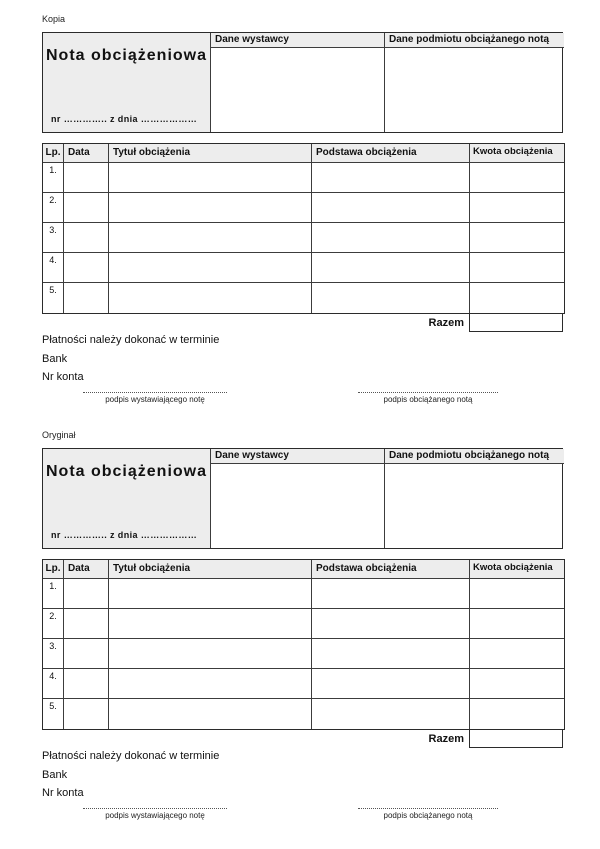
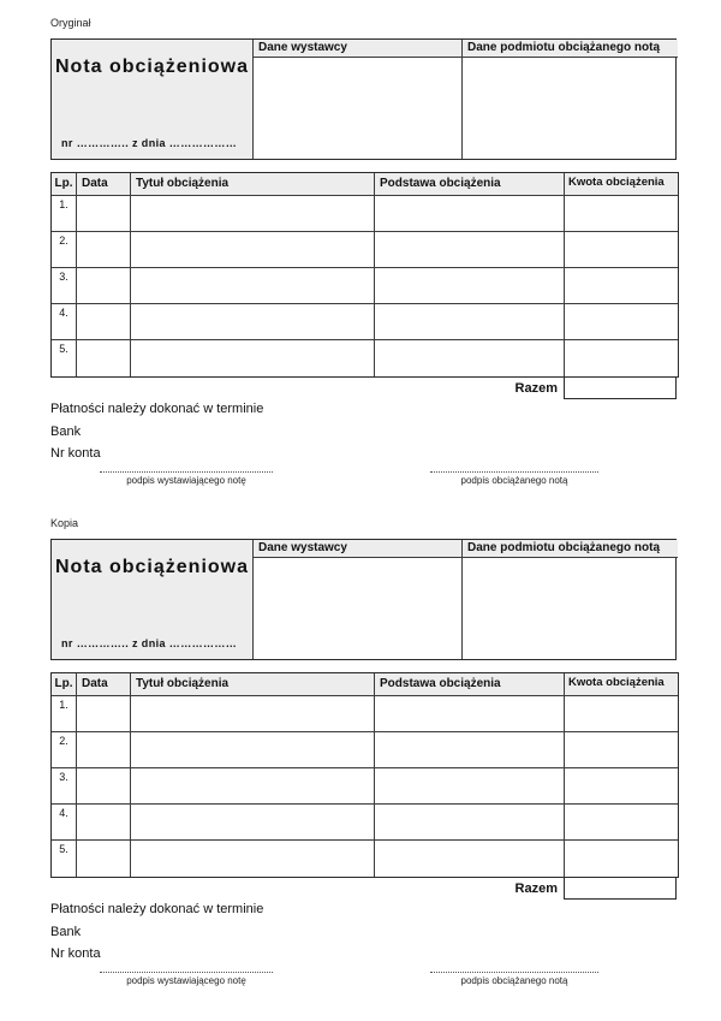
- Kopia
+ Oryginał
  Nota obciążeniowa
  nr ………….. z dnia ………………
  Dane wystawcy
  Dane podmiotu obciążanego notą
  Lp.
  Data
  Tytuł obciążenia
  Podstawa obciążenia
  Kwota obciążenia
  1.
  2.
  3.
  4.
  5.
  Razem
  Płatności należy dokonać w terminie
  Bank
  Nr konta
  podpis wystawiającego notę
  podpis obciążanego notą
- Oryginał
+ Kopia
  Nota obciążeniowa
  nr ………….. z dnia ………………
  Dane wystawcy
  Dane podmiotu obciążanego notą
  Lp.
  Data
  Tytuł obciążenia
  Podstawa obciążenia
  Kwota obciążenia
  1.
  2.
  3.
  4.
  5.
  Razem
  Płatności należy dokonać w terminie
  Bank
  Nr konta
  podpis wystawiającego notę
  podpis obciążanego notą
